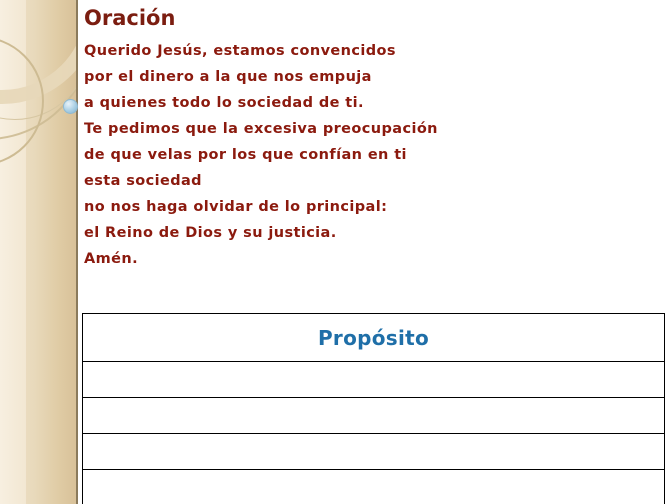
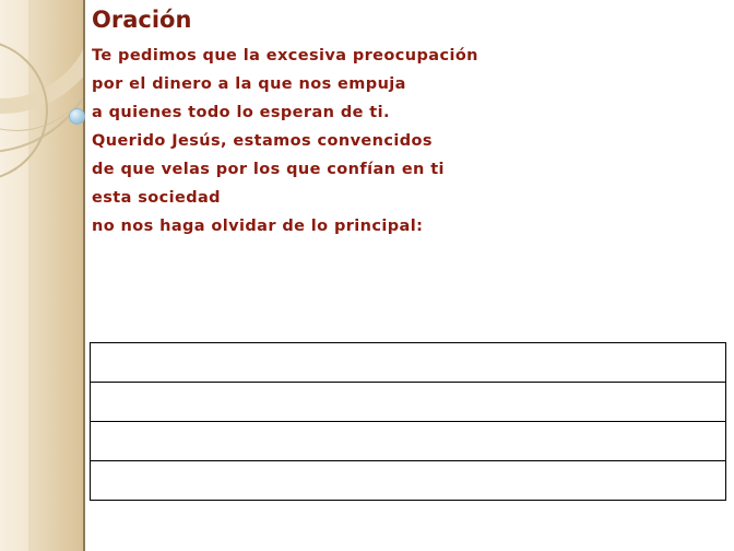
  Oración
- Querido Jesús, estamos convencidos
+ Te pedimos que la excesiva preocupación
  por el dinero a la que nos empuja
- a quienes todo lo sociedad de ti.
+ a quienes todo lo esperan de ti.
- Te pedimos que la excesiva preocupación
+ Querido Jesús, estamos convencidos
  de que velas por los que confían en ti
  esta sociedad
  no nos haga olvidar de lo principal:
- el Reino de Dios y su justicia.
- Amén.
- Propósito
